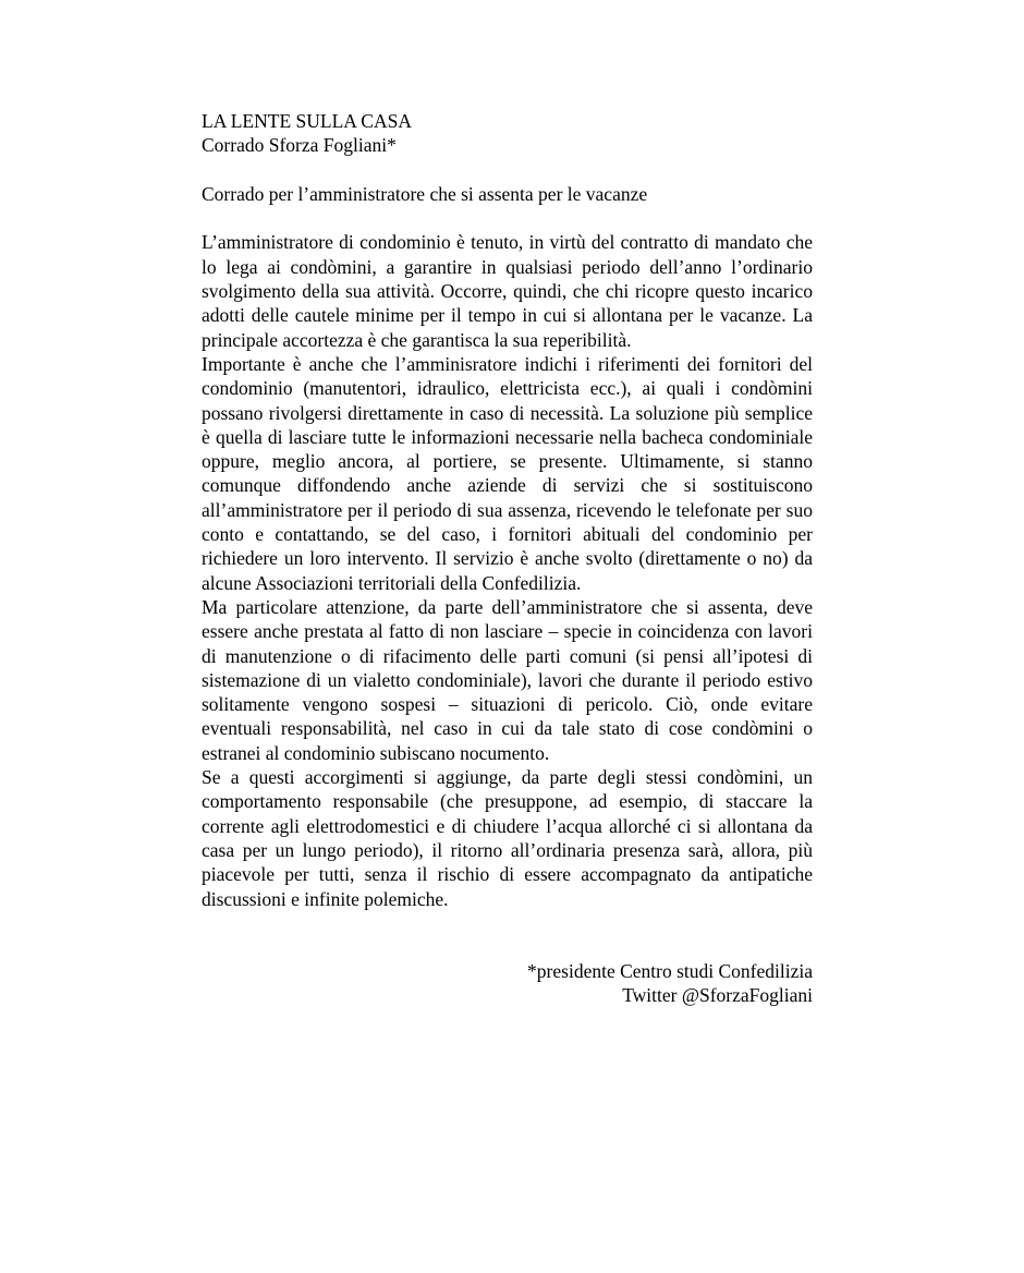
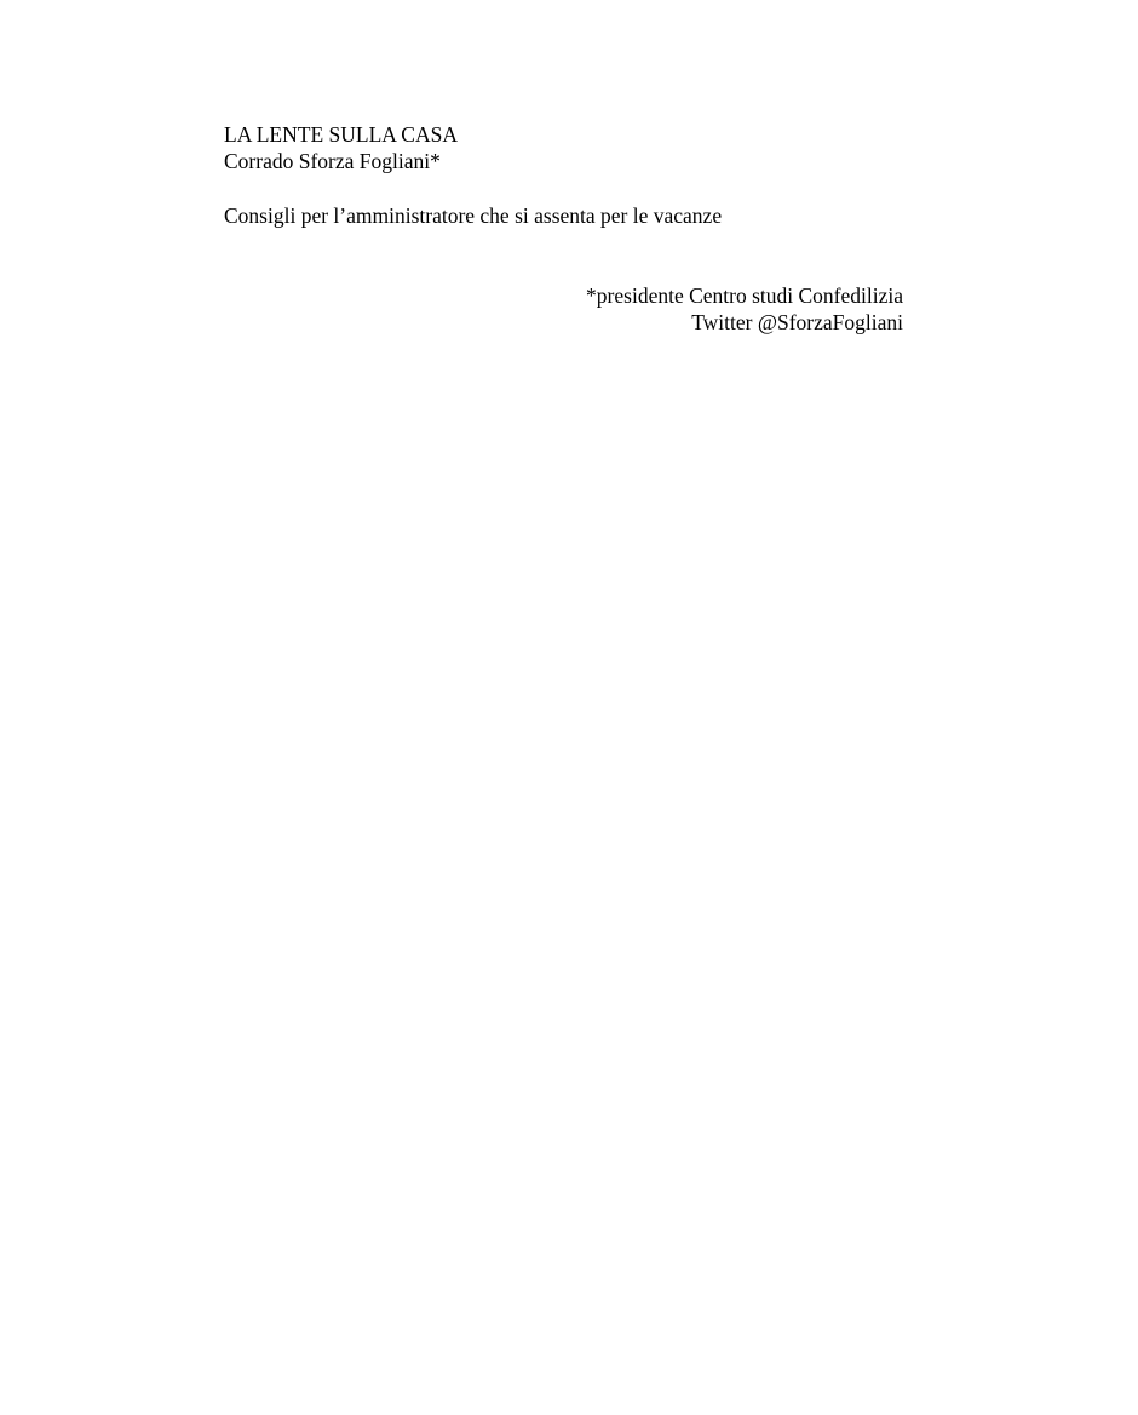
  LA LENTE SULLA CASA
  Corrado Sforza Fogliani*
- Corrado per l’amministratore che si assenta per le vacanze
+ Consigli per l’amministratore che si assenta per le vacanze
- L’amministratore di condominio è tenuto, in virtù del contratto di mandato che lo lega ai condòmini, a garantire in qualsiasi periodo dell’anno l’ordinario svolgimento della sua attività. Occorre, quindi, che chi ricopre questo incarico adotti delle cautele minime per il tempo in cui si allontana per le vacanze. La principale accortezza è che garantisca la sua reperibilità.
- Importante è anche che l’amminisratore indichi i riferimenti dei fornitori del condominio (manutentori, idraulico, elettricista ecc.), ai quali i condòmini possano rivolgersi direttamente in caso di necessità. La soluzione più semplice è quella di lasciare tutte le informazioni necessarie nella bacheca condominiale oppure, meglio ancora, al portiere, se presente. Ultimamente, si stanno comunque diffondendo anche aziende di servizi che si sostituiscono all’amministratore per il periodo di sua assenza, ricevendo le telefonate per suo conto e contattando, se del caso, i fornitori abituali del condominio per richiedere un loro intervento. Il servizio è anche svolto (direttamente o no) da alcune Associazioni territoriali della Confedilizia.
- Ma particolare attenzione, da parte dell’amministratore che si assenta, deve essere anche prestata al fatto di non lasciare – specie in coincidenza con lavori di manutenzione o di rifacimento delle parti comuni (si pensi all’ipotesi di sistemazione di un vialetto condominiale), lavori che durante il periodo estivo solitamente vengono sospesi – situazioni di pericolo. Ciò, onde evitare eventuali responsabilità, nel caso in cui da tale stato di cose condòmini o estranei al condominio subiscano nocumento.
- Se a questi accorgimenti si aggiunge, da parte degli stessi condòmini, un comportamento responsabile (che presuppone, ad esempio, di staccare la corrente agli elettrodomestici e di chiudere l’acqua allorché ci si allontana da casa per un lungo periodo), il ritorno all’ordinaria presenza sarà, allora, più piacevole per tutti, senza il rischio di essere accompagnato da antipatiche discussioni e infinite polemiche.
  *presidente Centro studi Confedilizia
  Twitter @SforzaFogliani
